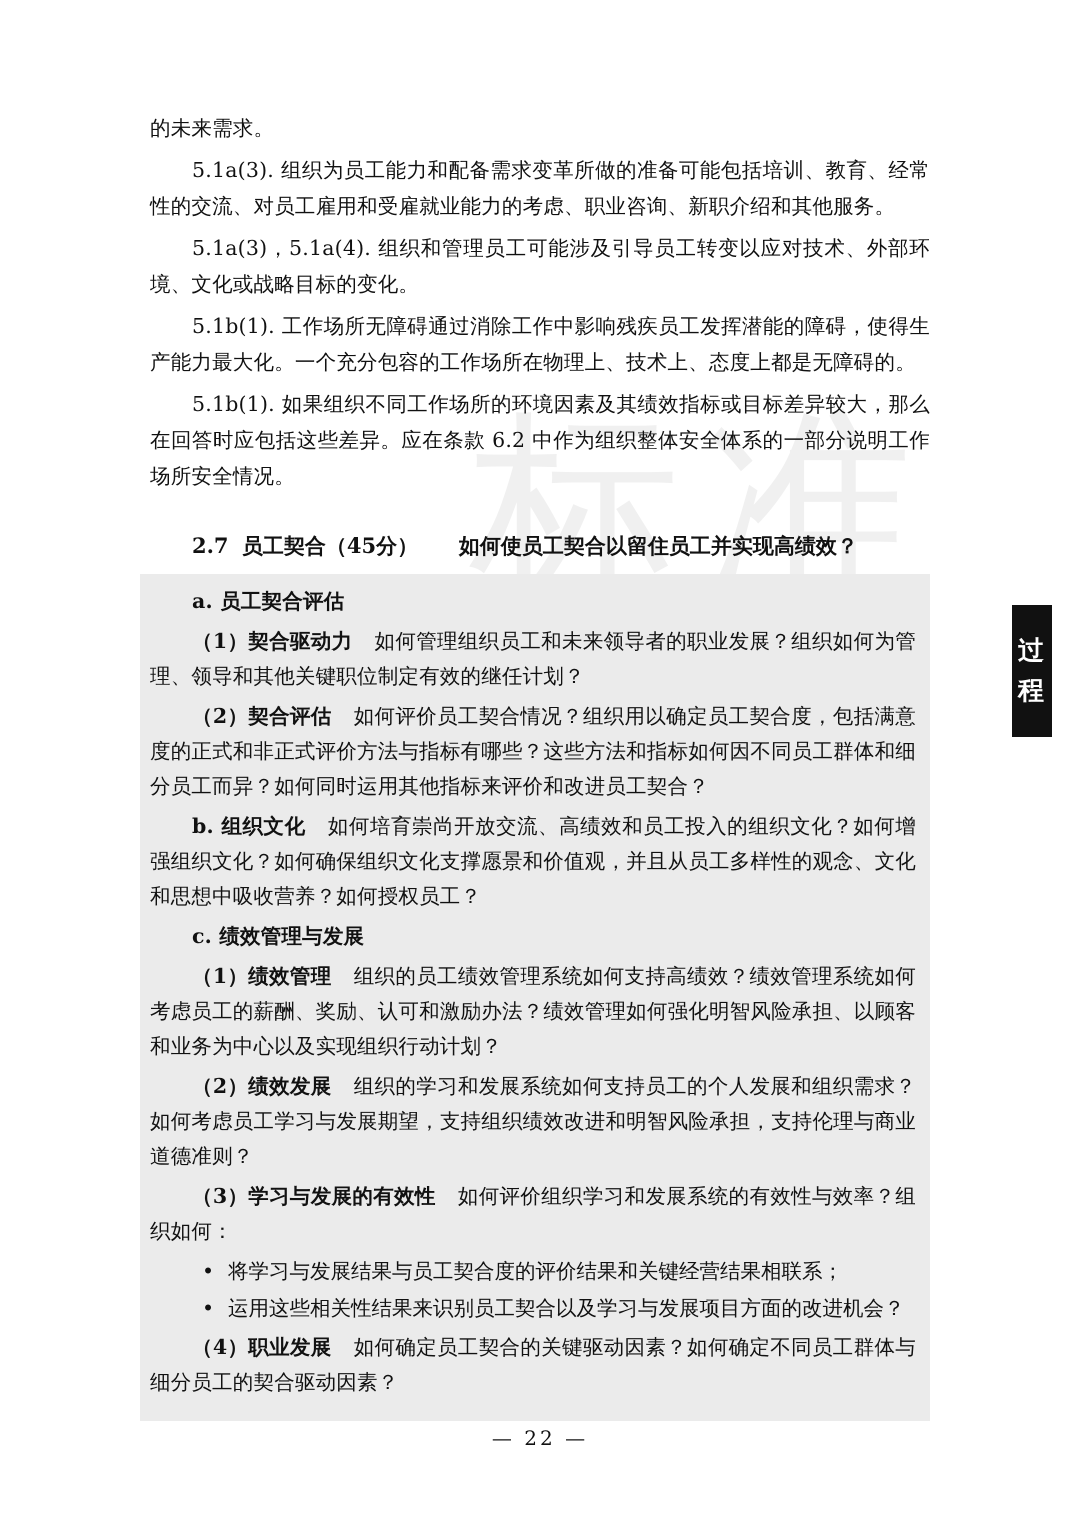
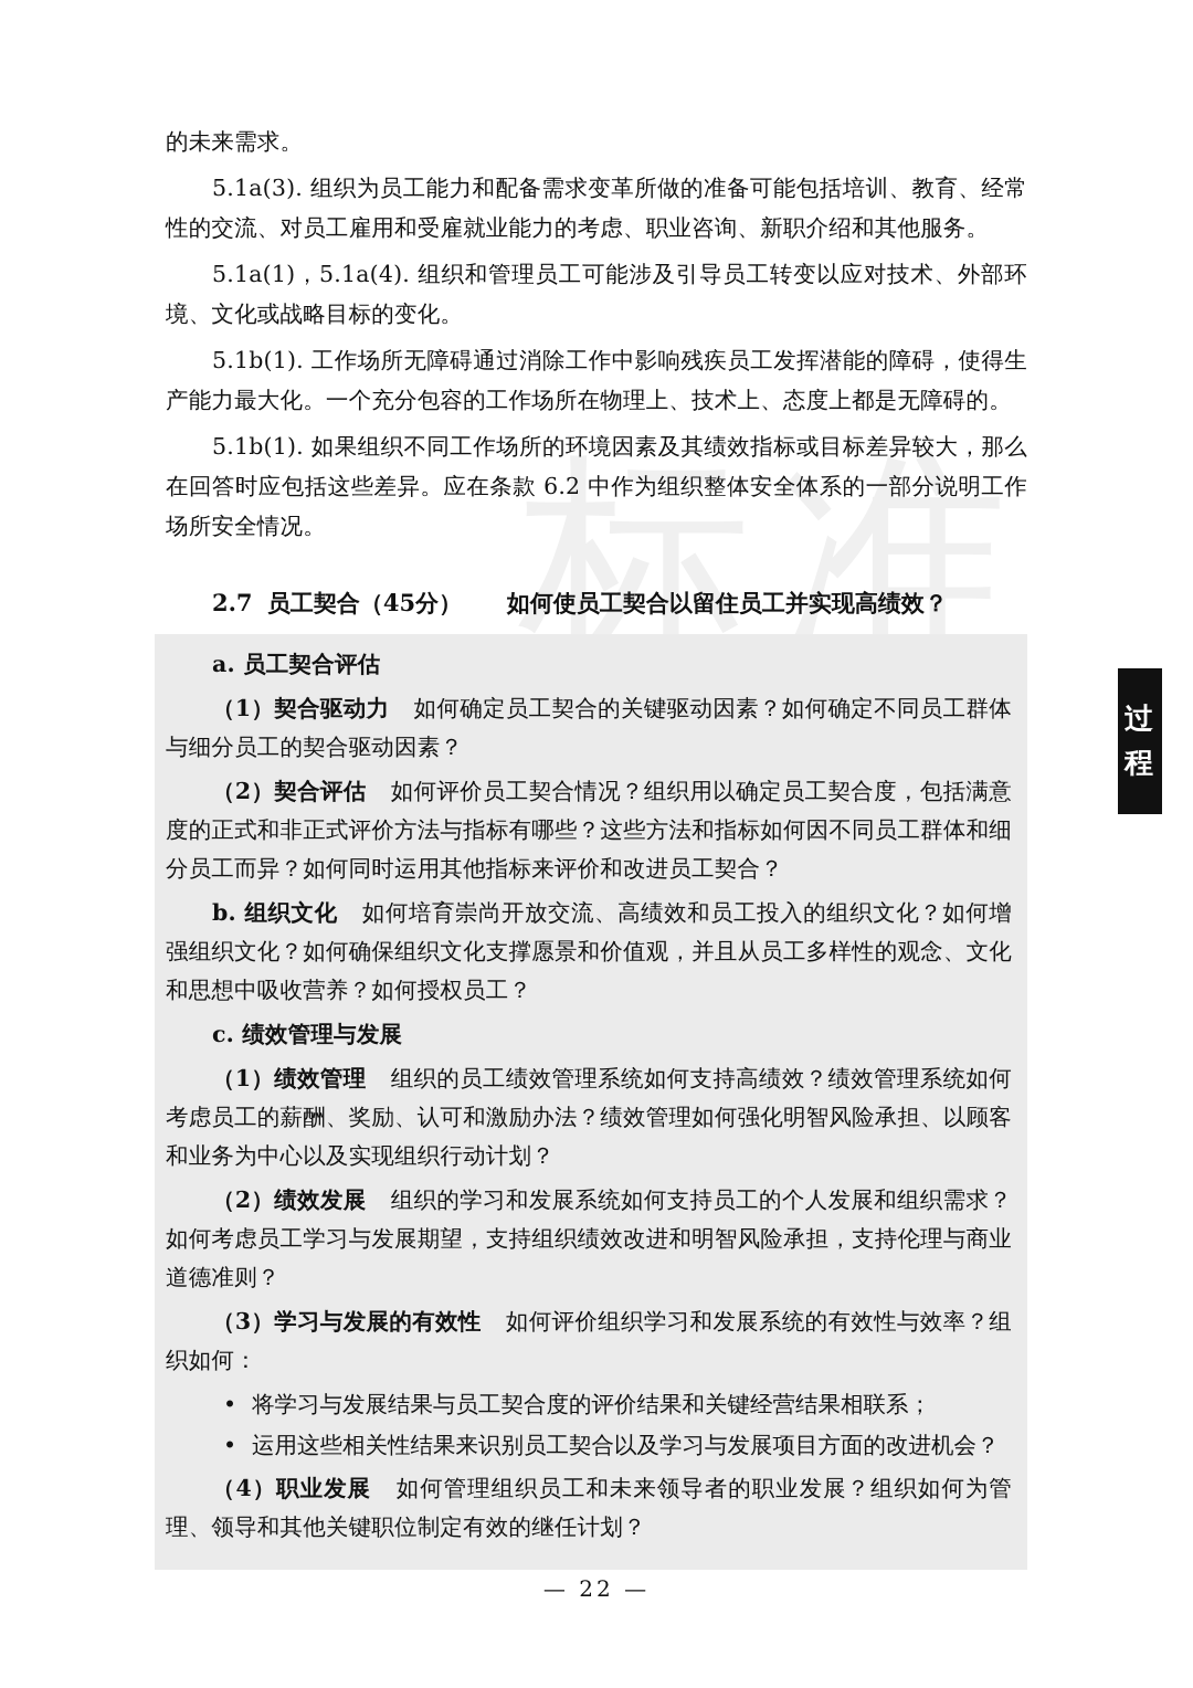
  标准
  的未来需求。
  5.1a(3). 组织为员工能力和配备需求变革所做的准备可能包括培训、教育、经常性的交流、对员工雇用和受雇就业能力的考虑、职业咨询、新职介绍和其他服务。
- 5.1a(3)，5.1a(4). 组织和管理员工可能涉及引导员工转变以应对技术、外部环境、文化或战略目标的变化。
+ 5.1a(1)，5.1a(4). 组织和管理员工可能涉及引导员工转变以应对技术、外部环境、文化或战略目标的变化。
  5.1b(1). 工作场所无障碍通过消除工作中影响残疾员工发挥潜能的障碍，使得生产能力最大化。一个充分包容的工作场所在物理上、技术上、态度上都是无障碍的。
  5.1b(1). 如果组织不同工作场所的环境因素及其绩效指标或目标差异较大，那么在回答时应包括这些差异。应在条款 6.2 中作为组织整体安全体系的一部分说明工作场所安全情况。
  2.7 员工契合（45分） 如何使员工契合以留住员工并实现高绩效？
  a. 员工契合评估
- （1）契合驱动力 如何管理组织员工和未来领导者的职业发展？组织如何为管理、领导和其他关键职位制定有效的继任计划？
+ （1）契合驱动力 如何确定员工契合的关键驱动因素？如何确定不同员工群体与细分员工的契合驱动因素？
  （2）契合评估 如何评价员工契合情况？组织用以确定员工契合度，包括满意度的正式和非正式评价方法与指标有哪些？这些方法和指标如何因不同员工群体和细分员工而异？如何同时运用其他指标来评价和改进员工契合？
  b. 组织文化 如何培育崇尚开放交流、高绩效和员工投入的组织文化？如何增强组织文化？如何确保组织文化支撑愿景和价值观，并且从员工多样性的观念、文化和思想中吸收营养？如何授权员工？
  c. 绩效管理与发展
  （1）绩效管理 组织的员工绩效管理系统如何支持高绩效？绩效管理系统如何考虑员工的薪酬、奖励、认可和激励办法？绩效管理如何强化明智风险承担、以顾客和业务为中心以及实现组织行动计划？
  （2）绩效发展 组织的学习和发展系统如何支持员工的个人发展和组织需求？如何考虑员工学习与发展期望，支持组织绩效改进和明智风险承担，支持伦理与商业道德准则？
  （3）学习与发展的有效性 如何评价组织学习和发展系统的有效性与效率？组织如何：
  将学习与发展结果与员工契合度的评价结果和关键经营结果相联系；
  运用这些相关性结果来识别员工契合以及学习与发展项目方面的改进机会？
- （4）职业发展 如何确定员工契合的关键驱动因素？如何确定不同员工群体与细分员工的契合驱动因素？
+ （4）职业发展 如何管理组织员工和未来领导者的职业发展？组织如何为管理、领导和其他关键职位制定有效的继任计划？
  过
  程
  — 22 —
